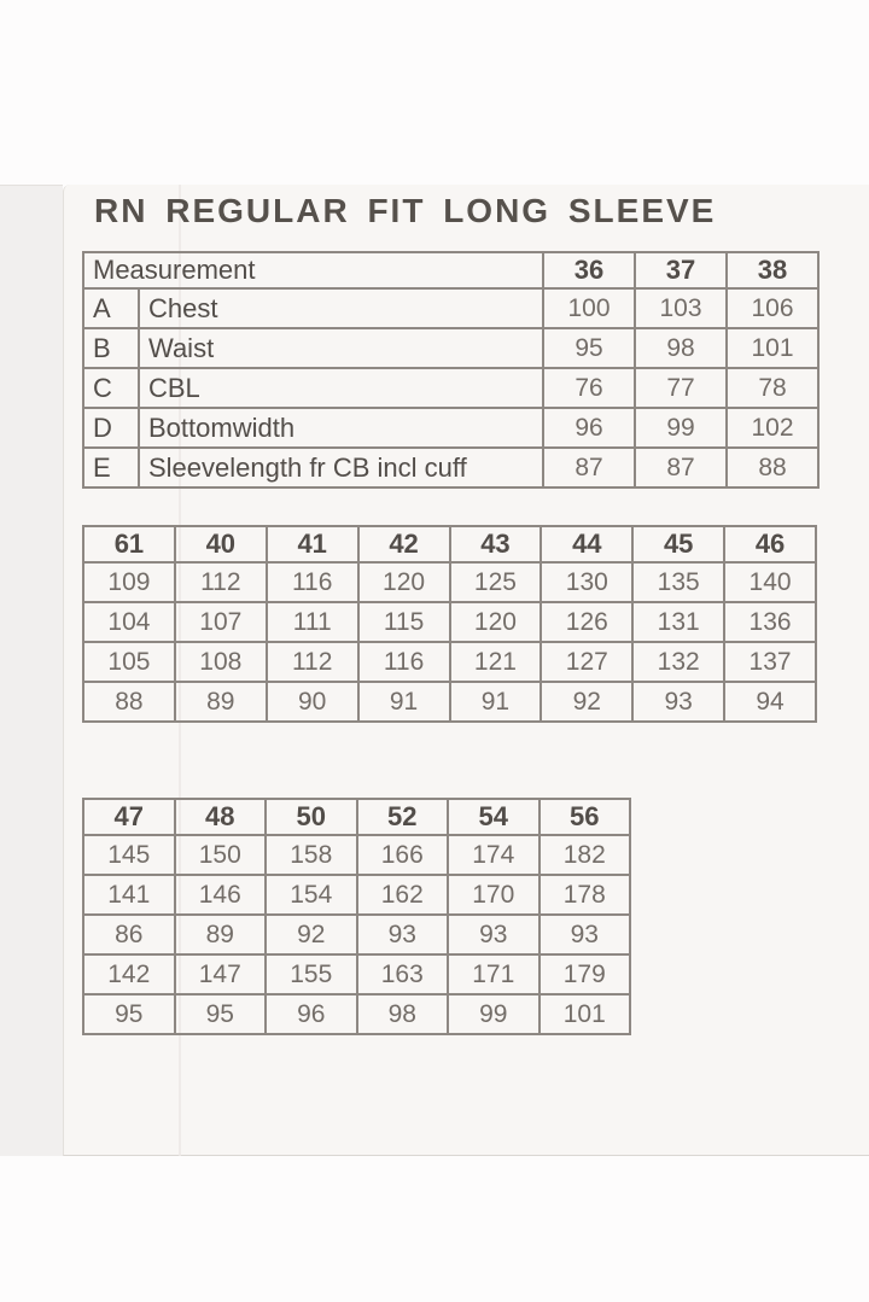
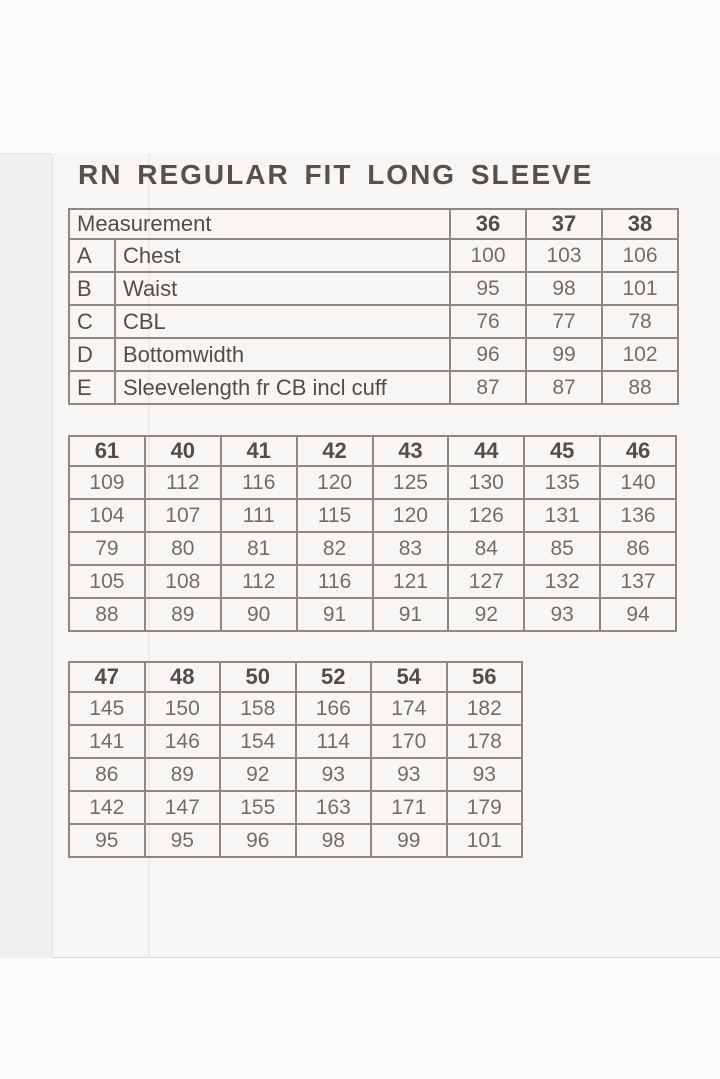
  RN REGULAR FIT LONG SLEEVE
  Measurement	36	37	38
  A	Chest	100	103	106
  B	Waist	95	98	101
  C	CBL	76	77	78
  D	Bottomwidth	96	99	102
  E	Sleevelength fr CB incl cuff	87	87	88
  61	40	41	42	43	44	45	46
  109	112	116	120	125	130	135	140
  104	107	111	115	120	126	131	136
+ 79	80	81	82	83	84	85	86
  105	108	112	116	121	127	132	137
  88	89	90	91	91	92	93	94
  47	48	50	52	54	56
  145	150	158	166	174	182
- 141	146	154	162	170	178
+ 141	146	154	114	170	178
  86	89	92	93	93	93
  142	147	155	163	171	179
  95	95	96	98	99	101
